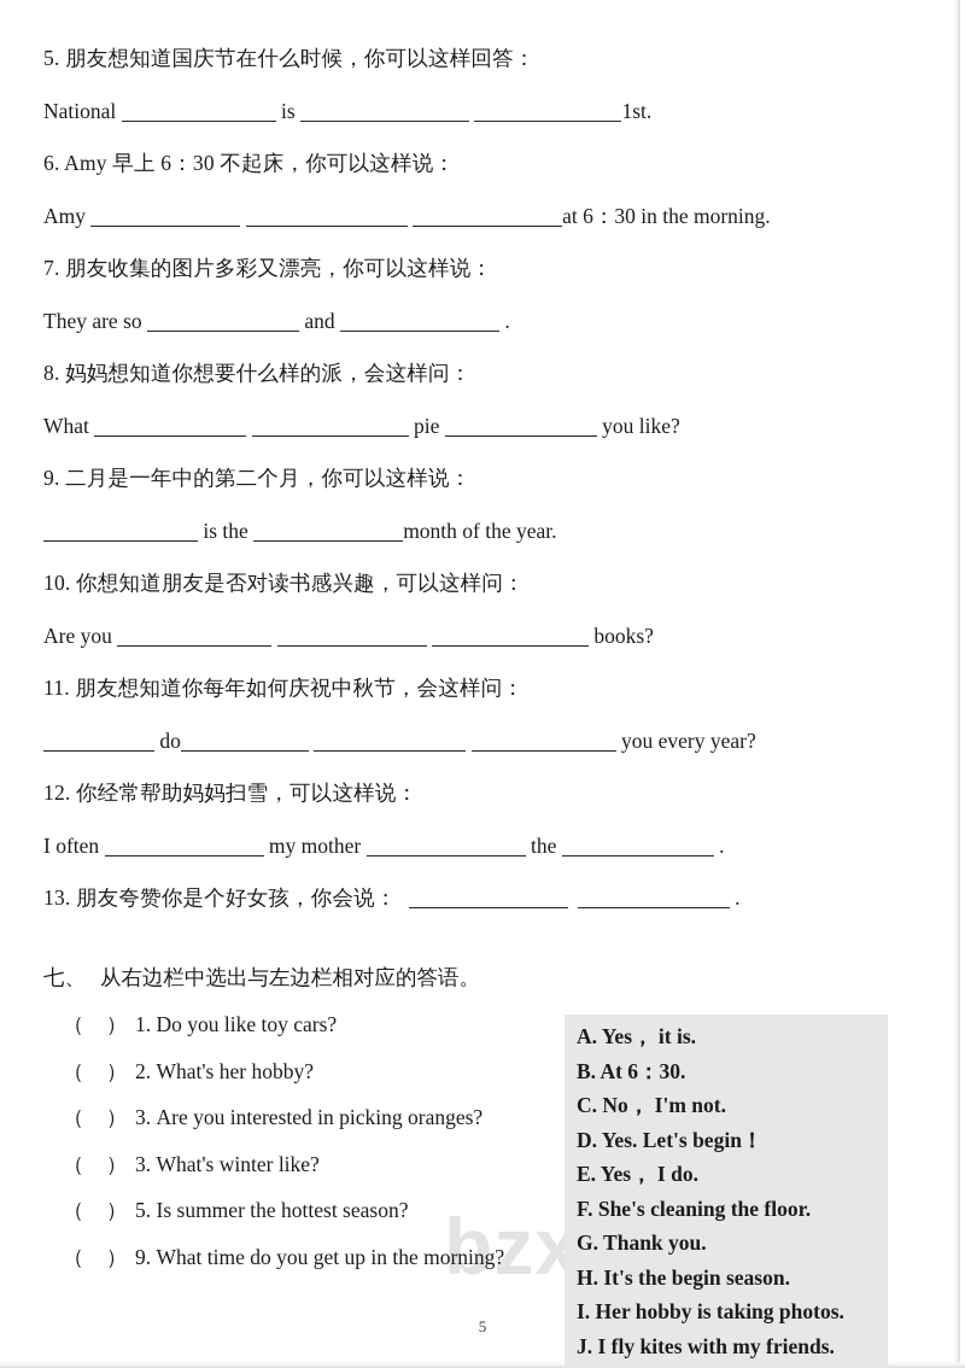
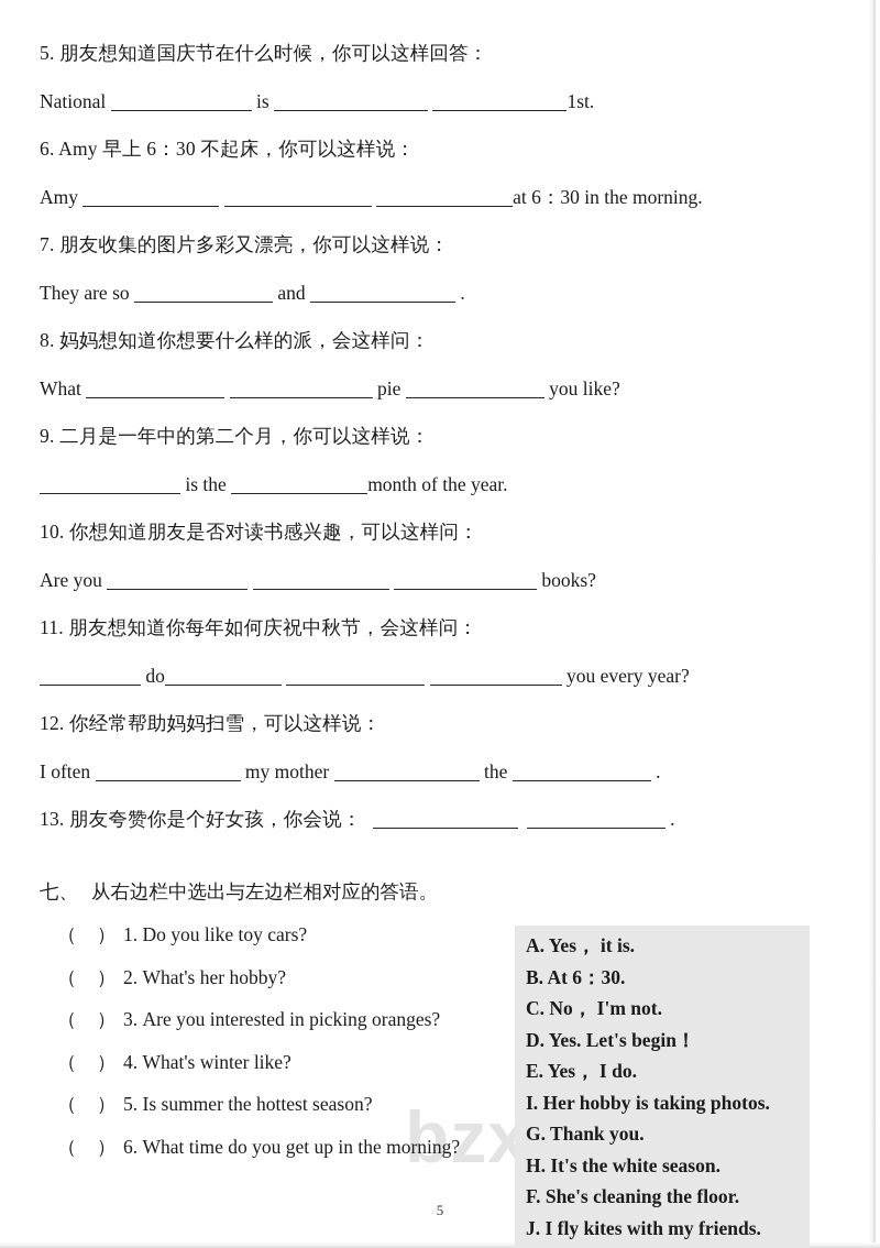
  5. 朋友想知道国庆节在什么时候，你可以这样回答：
  National is 1st.
  6. Amy 早上 6：30 不起床，你可以这样说：
  Amy at 6：30 in the morning.
  7. 朋友收集的图片多彩又漂亮，你可以这样说：
  They are so and .
  8. 妈妈想知道你想要什么样的派，会这样问：
  What pie you like?
  9. 二月是一年中的第二个月，你可以这样说：
  is the month of the year.
  10. 你想知道朋友是否对读书感兴趣，可以这样问：
  Are you books?
  11. 朋友想知道你每年如何庆祝中秋节，会这样问：
  do you every year?
  12. 你经常帮助妈妈扫雪，可以这样说：
  I often my mother the .
  13. 朋友夸赞你是个好女孩，你会说： .
  七、 从右边栏中选出与左边栏相对应的答语。
  （ ） 1. Do you like toy cars?
  （ ） 2. What's her hobby?
  （ ） 3. Are you interested in picking oranges?
- （ ） 3. What's winter like?
+ （ ） 4. What's winter like?
  （ ） 5. Is summer the hottest season?
- （ ） 9. What time do you get up in the morning?
+ （ ） 6. What time do you get up in the morning?
  A. Yes， it is.
  B. At 6：30.
  C. No， I'm not.
  D. Yes. Let's begin！
  E. Yes， I do.
- F. She's cleaning the floor.
+ I. Her hobby is taking photos.
  G. Thank you.
- H. It's the begin season.
+ H. It's the white season.
- I. Her hobby is taking photos.
+ F. She's cleaning the floor.
  J. I fly kites with my friends.
  5
